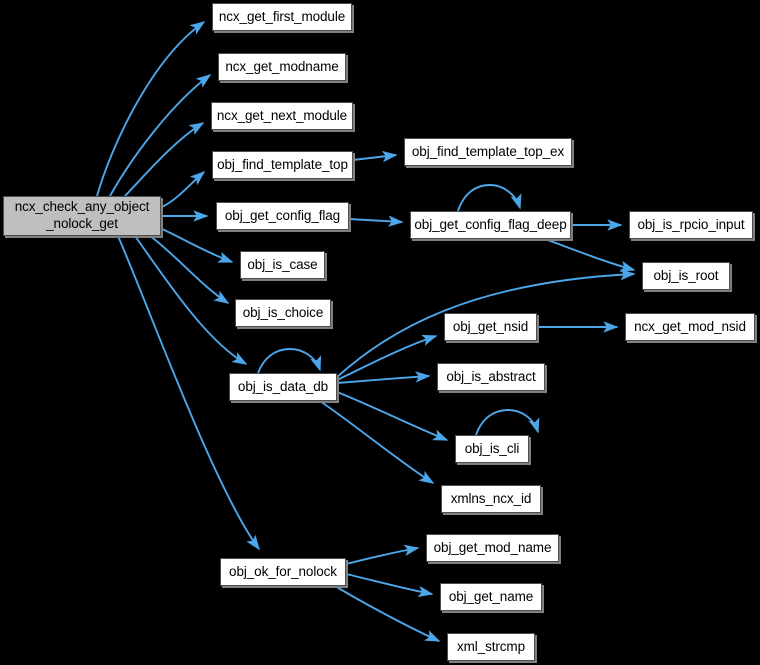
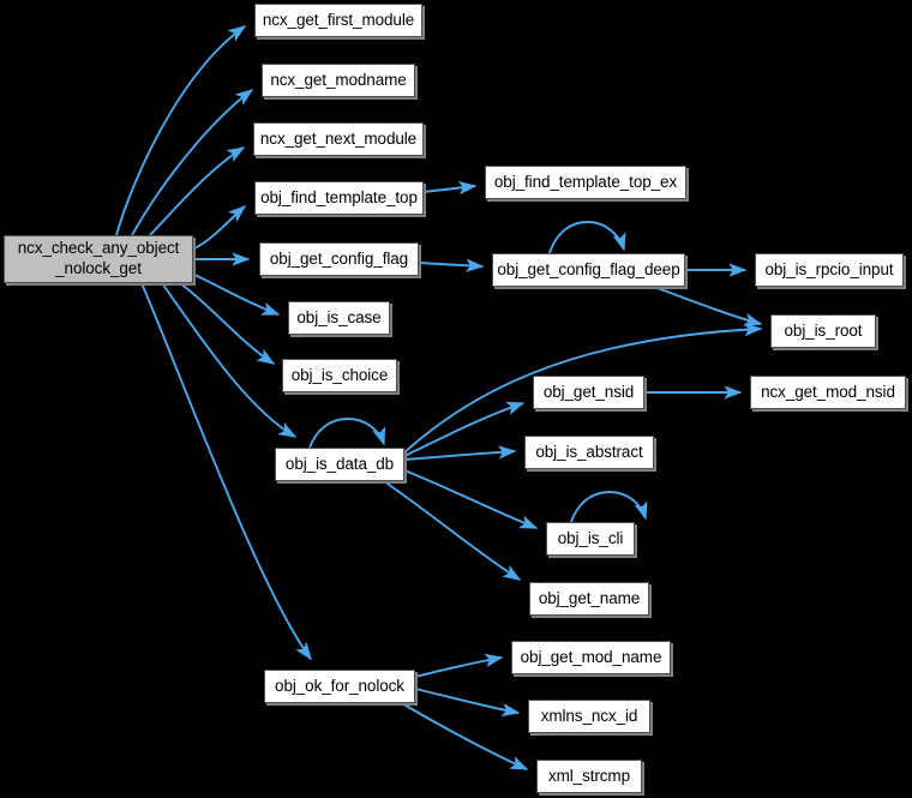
  ncx_check_any_object
  _nolock_get
  ncx_get_first_module
  ncx_get_modname
  ncx_get_next_module
  obj_find_template_top
  obj_find_template_top_ex
  obj_get_config_flag
  obj_get_config_flag_deep
  obj_is_rpcio_input
  obj_is_root
  obj_is_case
  obj_is_choice
  obj_get_nsid
  ncx_get_mod_nsid
  obj_is_abstract
  obj_is_data_db
  obj_is_cli
- xmlns_ncx_id
+ obj_get_name
  obj_ok_for_nolock
  obj_get_mod_name
- obj_get_name
+ xmlns_ncx_id
  xml_strcmp
